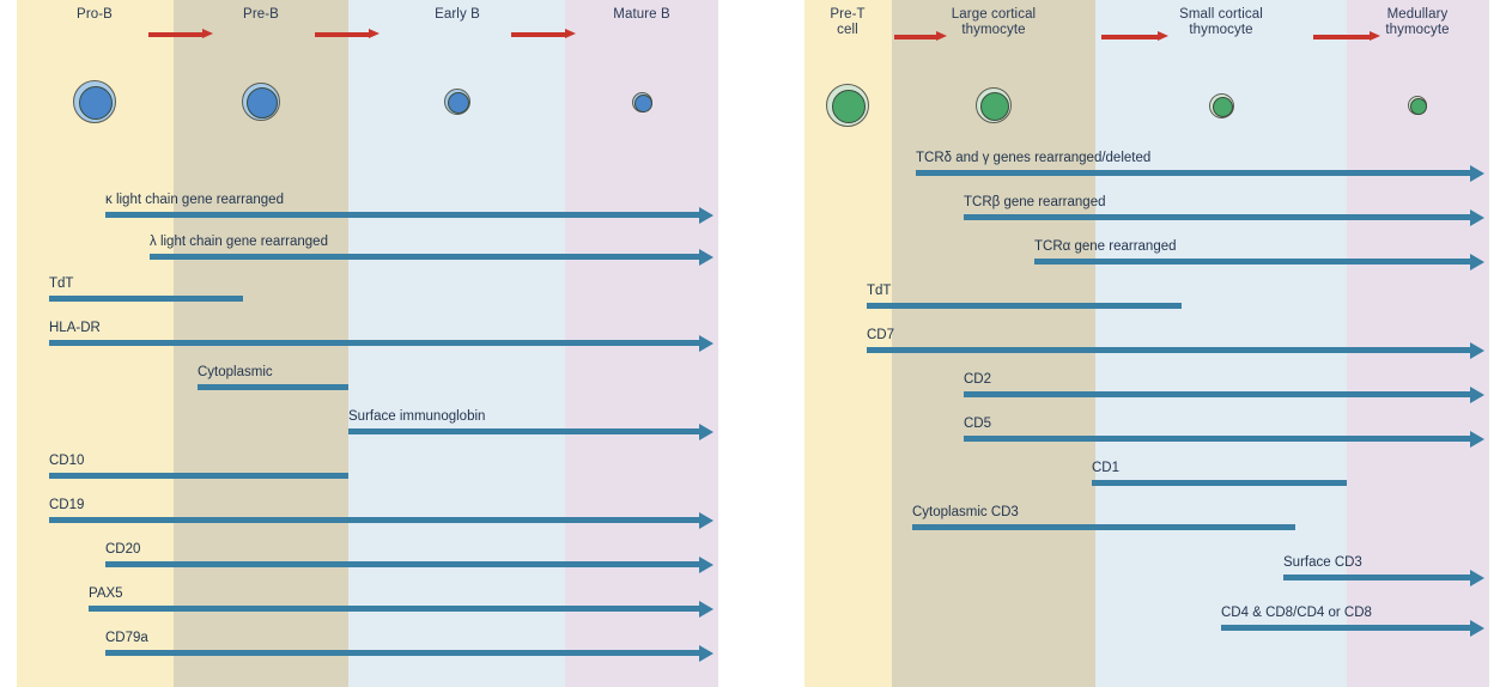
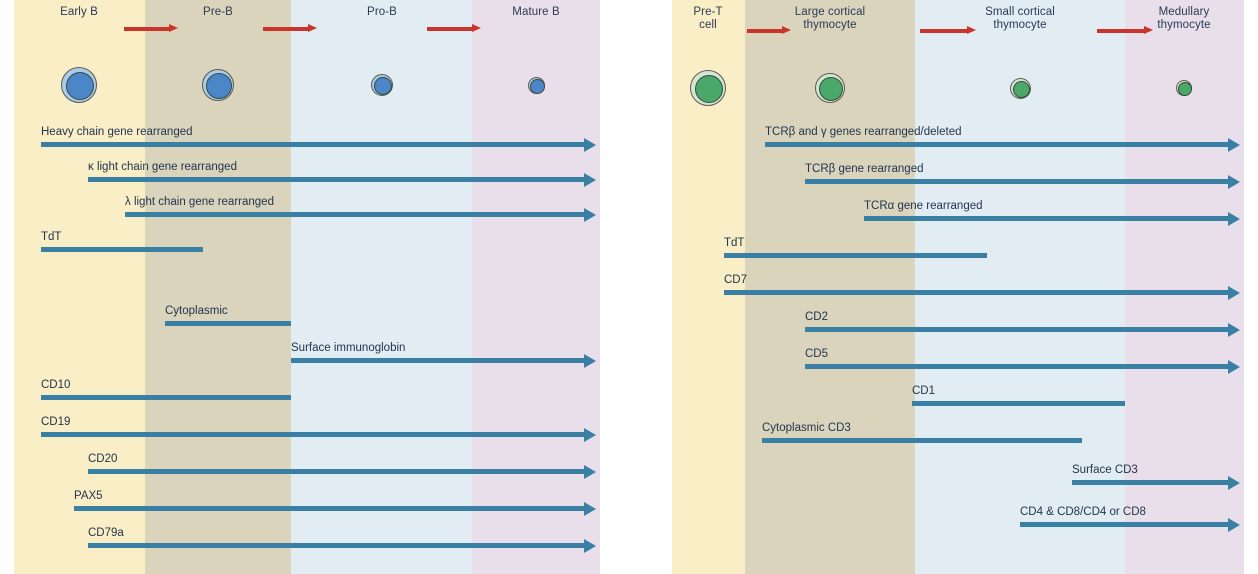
- Pro-B
+ Early B
  Pre-B
- Early B
+ Pro-B
  Mature B
+ Heavy chain gene rearranged
  κ light chain gene rearranged
  λ light chain gene rearranged
  TdT
- HLA-DR
  Cytoplasmic
  Surface immunoglobin
  CD10
  CD19
  CD20
  PAX5
  CD79a
  Pre-T
  cell
  Large cortical
  thymocyte
  Small cortical
  thymocyte
  Medullary
  thymocyte
- TCRδ and γ genes rearranged/deleted
+ TCRβ and γ genes rearranged/deleted
  TCRβ gene rearranged
  TCRα gene rearranged
  TdT
  CD7
  CD2
  CD5
  CD1
  Cytoplasmic CD3
  Surface CD3
  CD4 & CD8/CD4 or CD8
